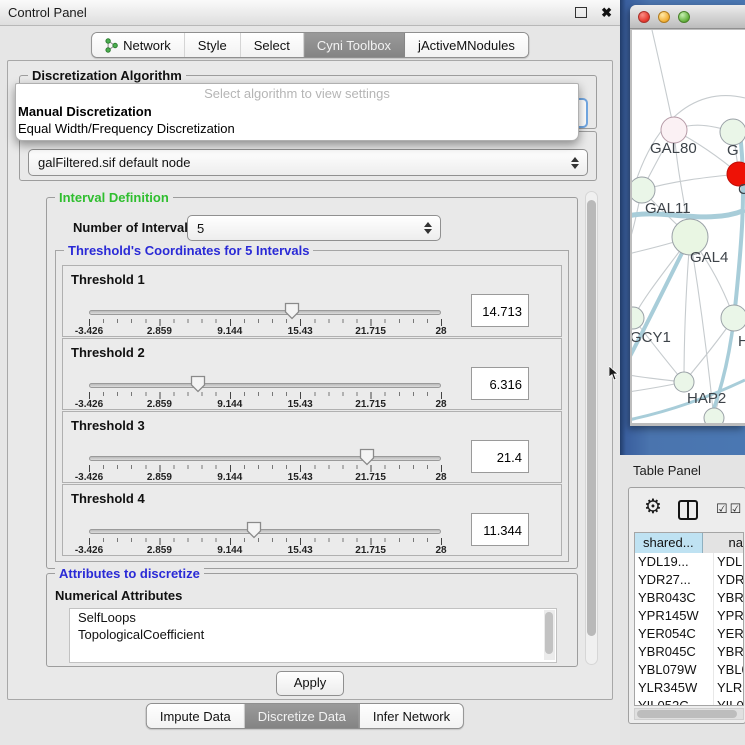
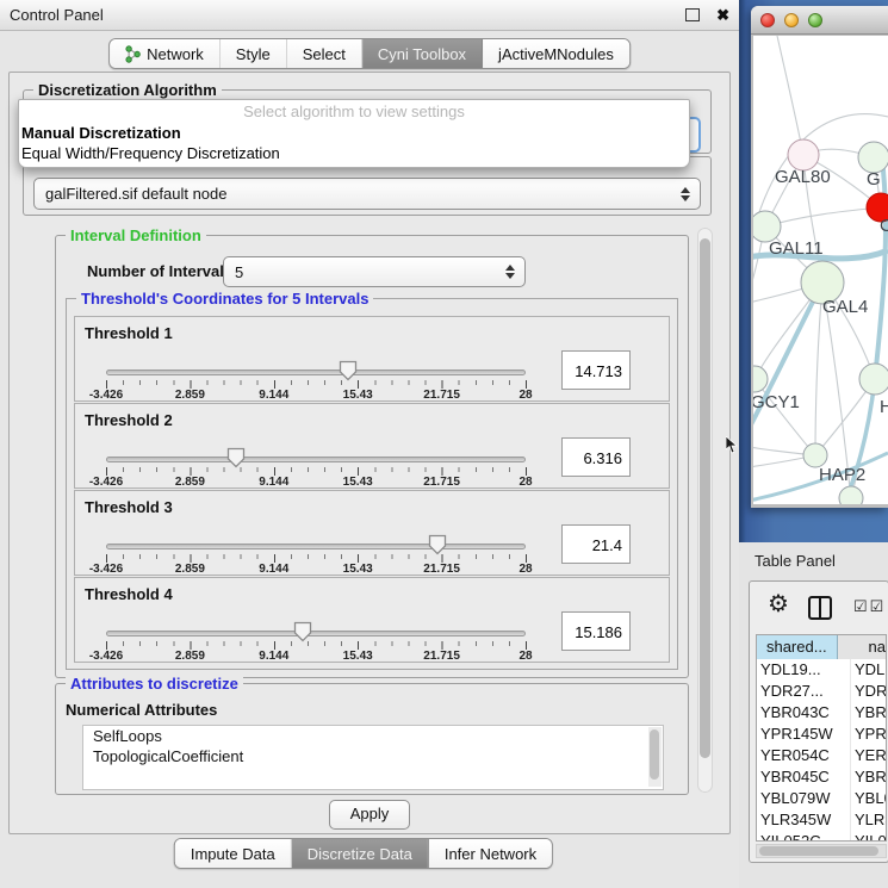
  Control Panel
  ✖
  Network
  Style
  Select
  Cyni Toolbox
  jActiveMNodules
  Discretization Algorithm
  Select algorithm to view settings
  Manual Discretization
  Equal Width/Frequency Discretization
  galFiltered.sif default node
  Interval Definition
  Number of Interva
  5
  Threshold's Coordinates for 5 Intervals
  Threshold 1
  -3.426
  2.859
  9.144
  15.43
  21.715
  28
  14.713
  Threshold 2
  -3.426
  2.859
  9.144
  15.43
  21.715
  28
  6.316
  Threshold 3
  -3.426
  2.859
  9.144
  15.43
  21.715
  28
  21.4
  Threshold 4
  -3.426
  2.859
  9.144
  15.43
  21.715
  28
- 11.344
+ 15.186
  Attributes to discretize
  Numerical Attributes
  SelfLoops
  TopologicalCoefficient
  Apply
  Impute Data
  Discretize Data
  Infer Network
  GAL80
  G
  C
  GAL11
  GAL4
  GCY1
  H
  HAP2
  Table Panel
  ⚙
  ☑☑
  shared...
  na
  YDL19...
  YDL
  YDR27...
  YDR
  YBR043C
  YBR
  YPR145W
  YPR
  YER054C
  YER
  YBR045C
  YBR
  YBL079W
  YBL
  YLR345W
  YLR
